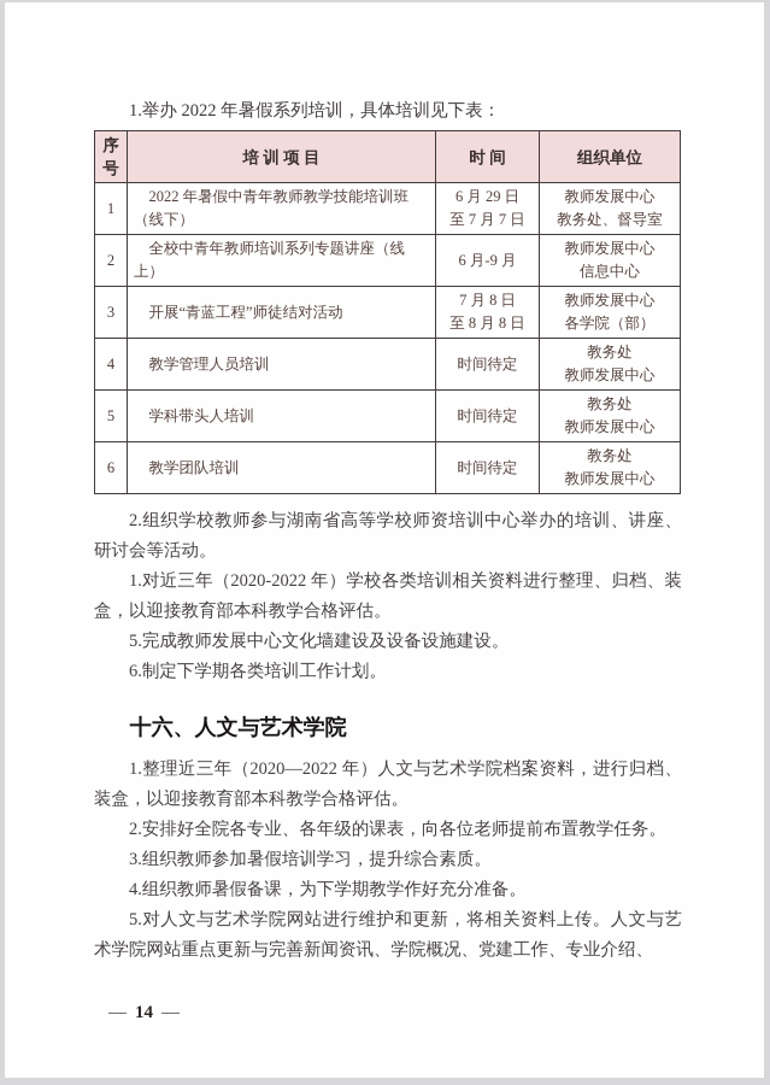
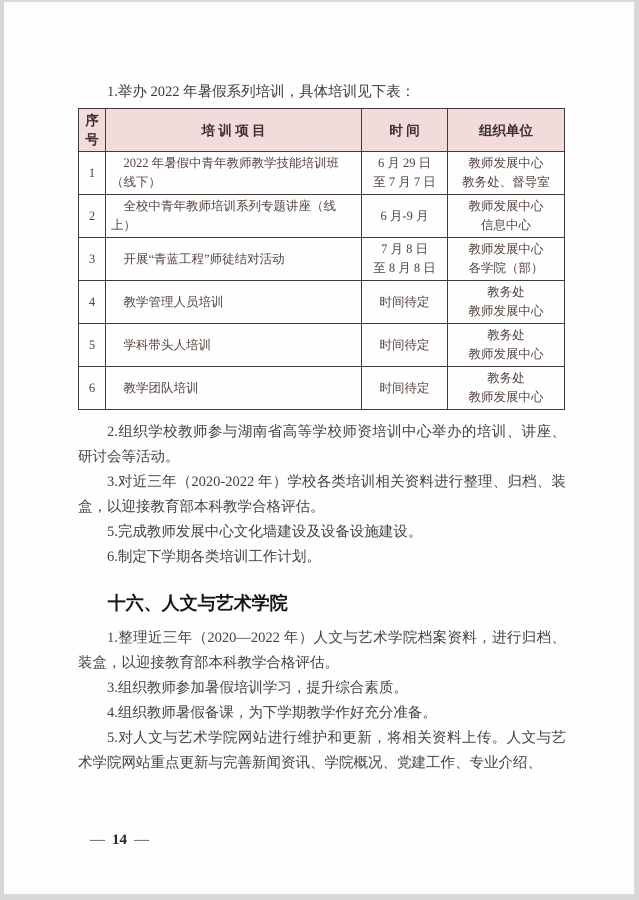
  1.举办 2022 年暑假系列培训，具体培训见下表：
  序 号	培 训 项 目	时 间	组织单位
  1	2022 年暑假中青年教师教学技能培训班 （线下）	6 月 29 日 至 7 月 7 日	教师发展中心 教务处、督导室
  2	全校中青年教师培训系列专题讲座（线上）	6 月-9 月	教师发展中心 信息中心
  3	开展“青蓝工程”师徒结对活动	7 月 8 日 至 8 月 8 日	教师发展中心 各学院（部）
  4	教学管理人员培训	时间待定	教务处 教师发展中心
  5	学科带头人培训	时间待定	教务处 教师发展中心
  6	教学团队培训	时间待定	教务处 教师发展中心
  2.组织学校教师参与湖南省高等学校师资培训中心举办的培训、讲座、研讨会等活动。
- 1.对近三年（2020-2022 年）学校各类培训相关资料进行整理、归档、装盒，以迎接教育部本科教学合格评估。
+ 3.对近三年（2020-2022 年）学校各类培训相关资料进行整理、归档、装盒，以迎接教育部本科教学合格评估。
  5.完成教师发展中心文化墙建设及设备设施建设。
  6.制定下学期各类培训工作计划。
  十六、人文与艺术学院
  1.整理近三年（2020—2022 年）人文与艺术学院档案资料，进行归档、装盒，以迎接教育部本科教学合格评估。
- 2.安排好全院各专业、各年级的课表，向各位老师提前布置教学任务。
  3.组织教师参加暑假培训学习，提升综合素质。
  4.组织教师暑假备课，为下学期教学作好充分准备。
  5.对人文与艺术学院网站进行维护和更新，将相关资料上传。人文与艺术学院网站重点更新与完善新闻资讯、学院概况、党建工作、专业介绍、
  — 14 —
